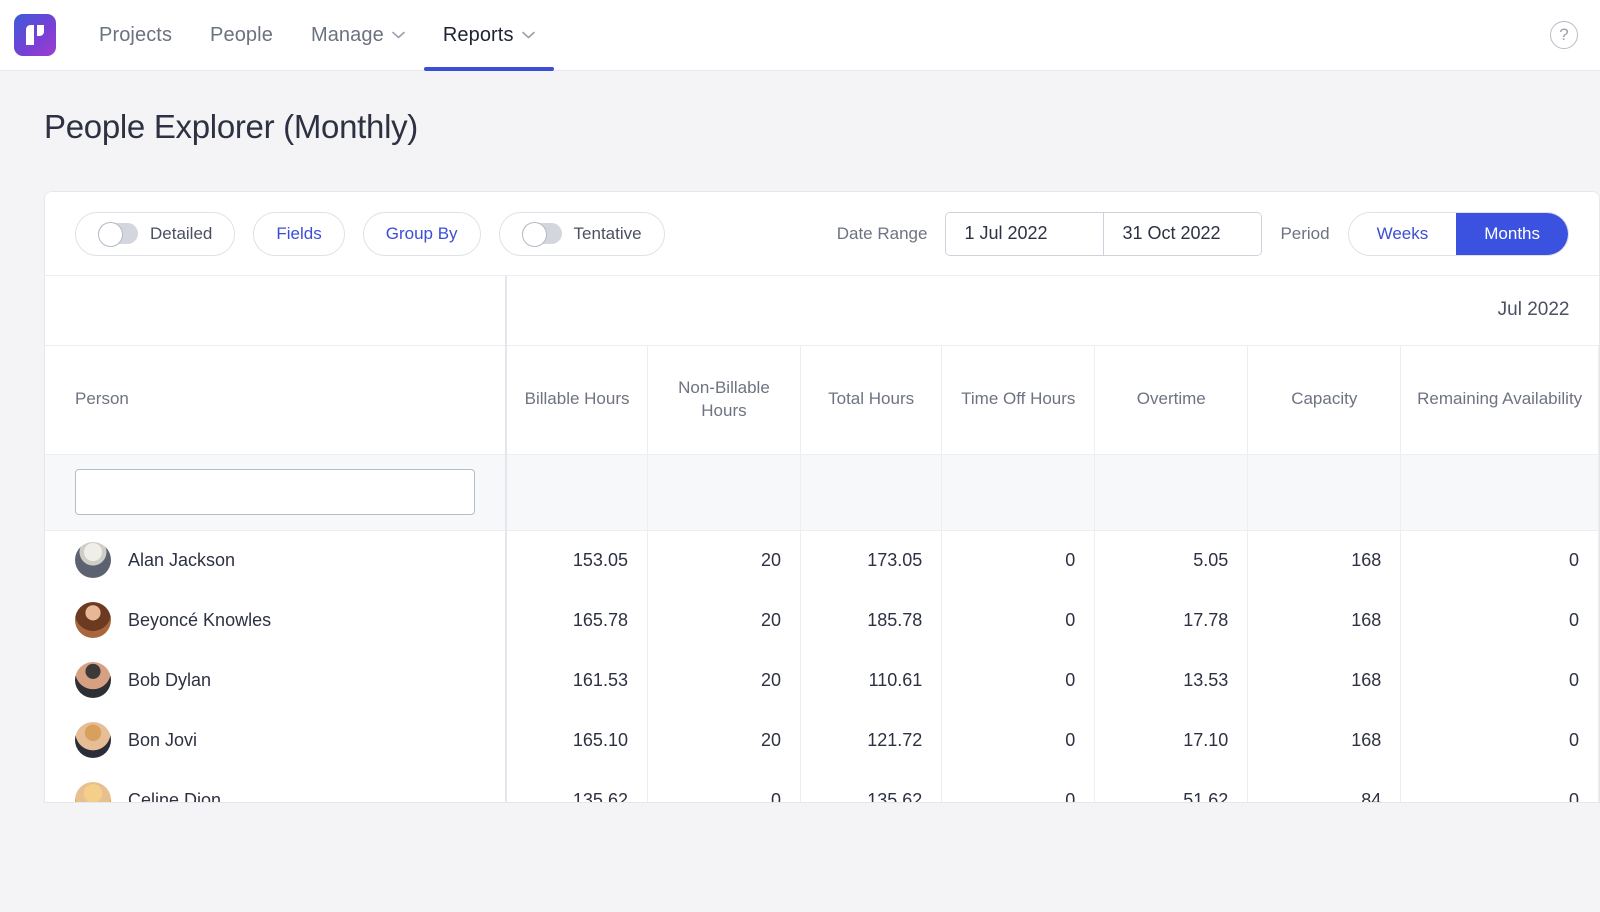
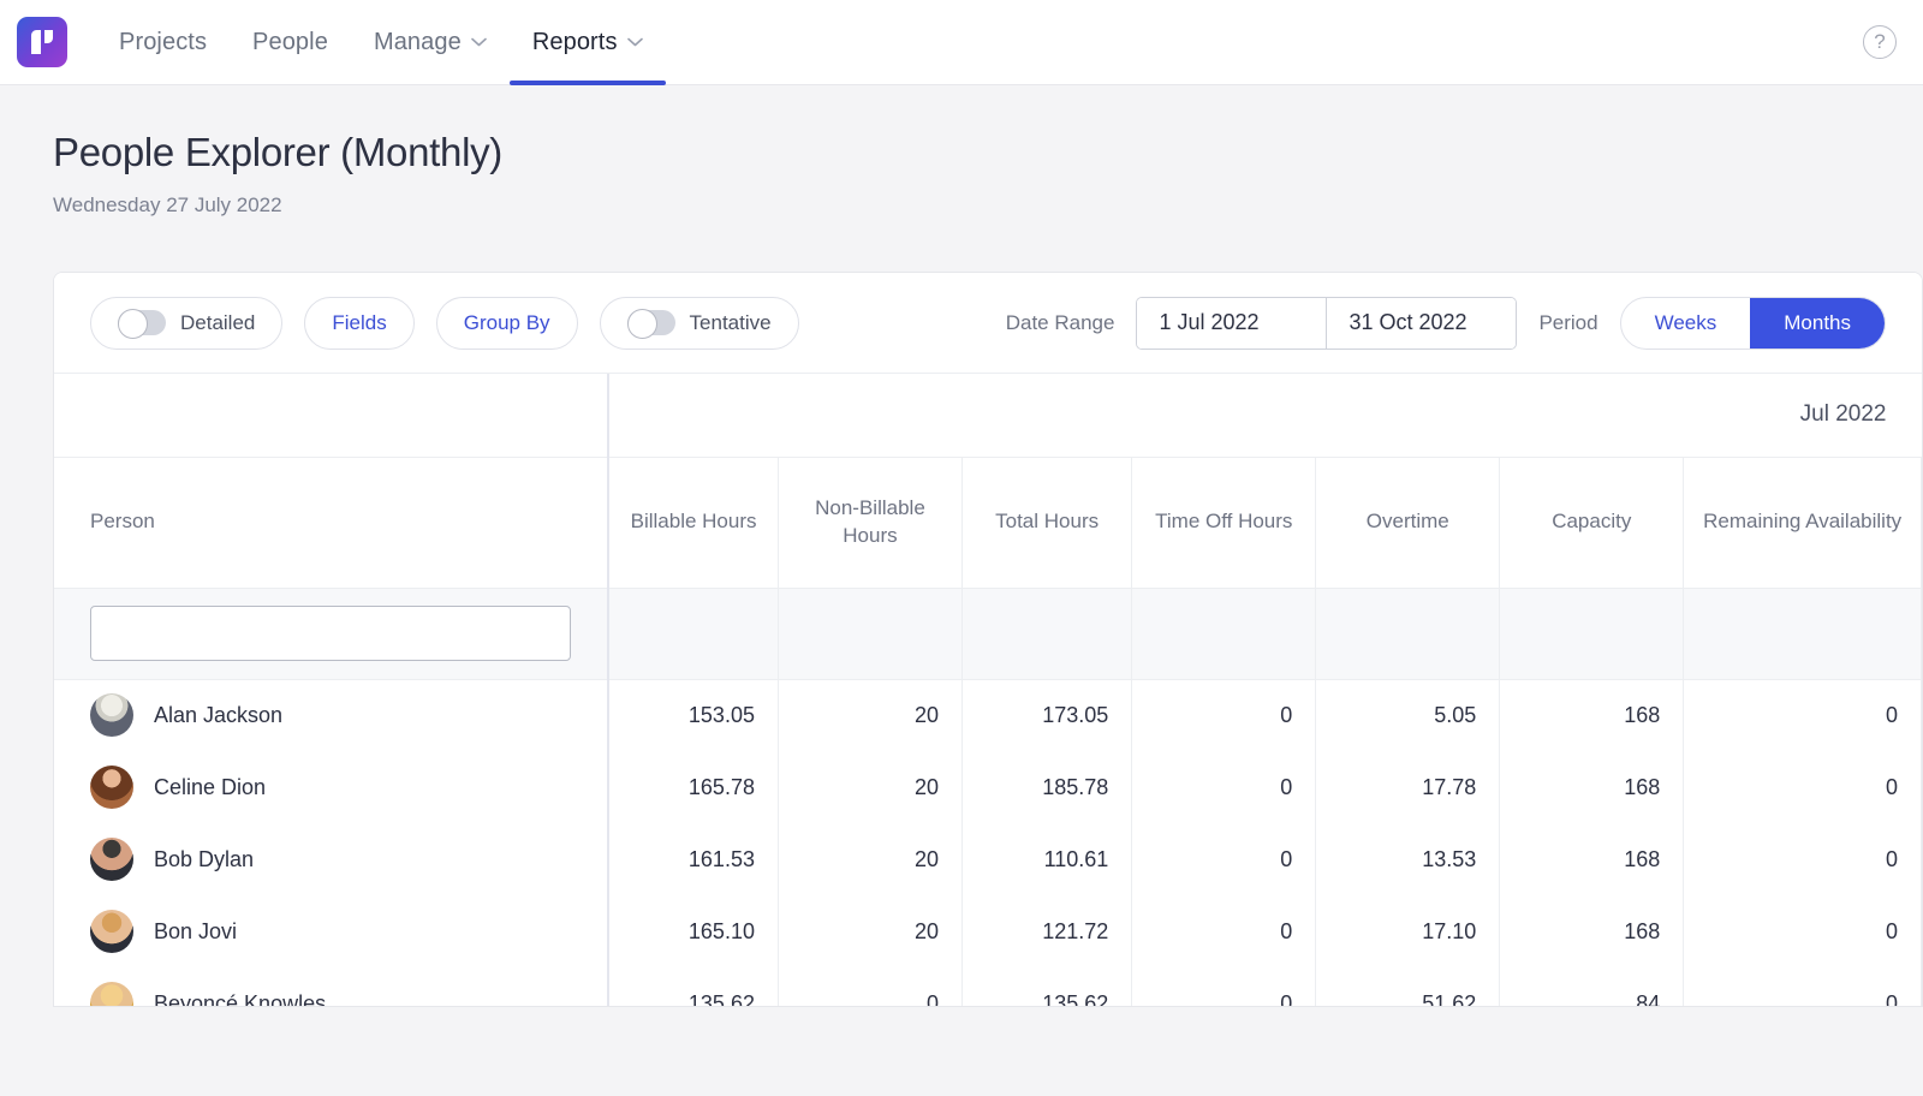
  Projects
  People
  Manage
  Reports
  ?
  People Explorer (Monthly)
+ Wednesday 27 July 2022
  Detailed
  Fields
  Group By
  Tentative
  Date Range
  1 Jul 2022
  31 Oct 2022
  Period
  Weeks
  Months
  	Jul 2022
  Person	Billable Hours	Non-Billable Hours	Total Hours	Time Off Hours	Overtime	Capacity	Remaining Availability
  Alan Jackson	153.05	20	173.05	0	5.05	168	0
- Beyoncé Knowles	165.78	20	185.78	0	17.78	168	0
+ Celine Dion	165.78	20	185.78	0	17.78	168	0
  Bob Dylan	161.53	20	110.61	0	13.53	168	0
  Bon Jovi	165.10	20	121.72	0	17.10	168	0
- Celine Dion	135.62	0	135.62	0	51.62	84	0
+ Beyoncé Knowles	135.62	0	135.62	0	51.62	84	0
